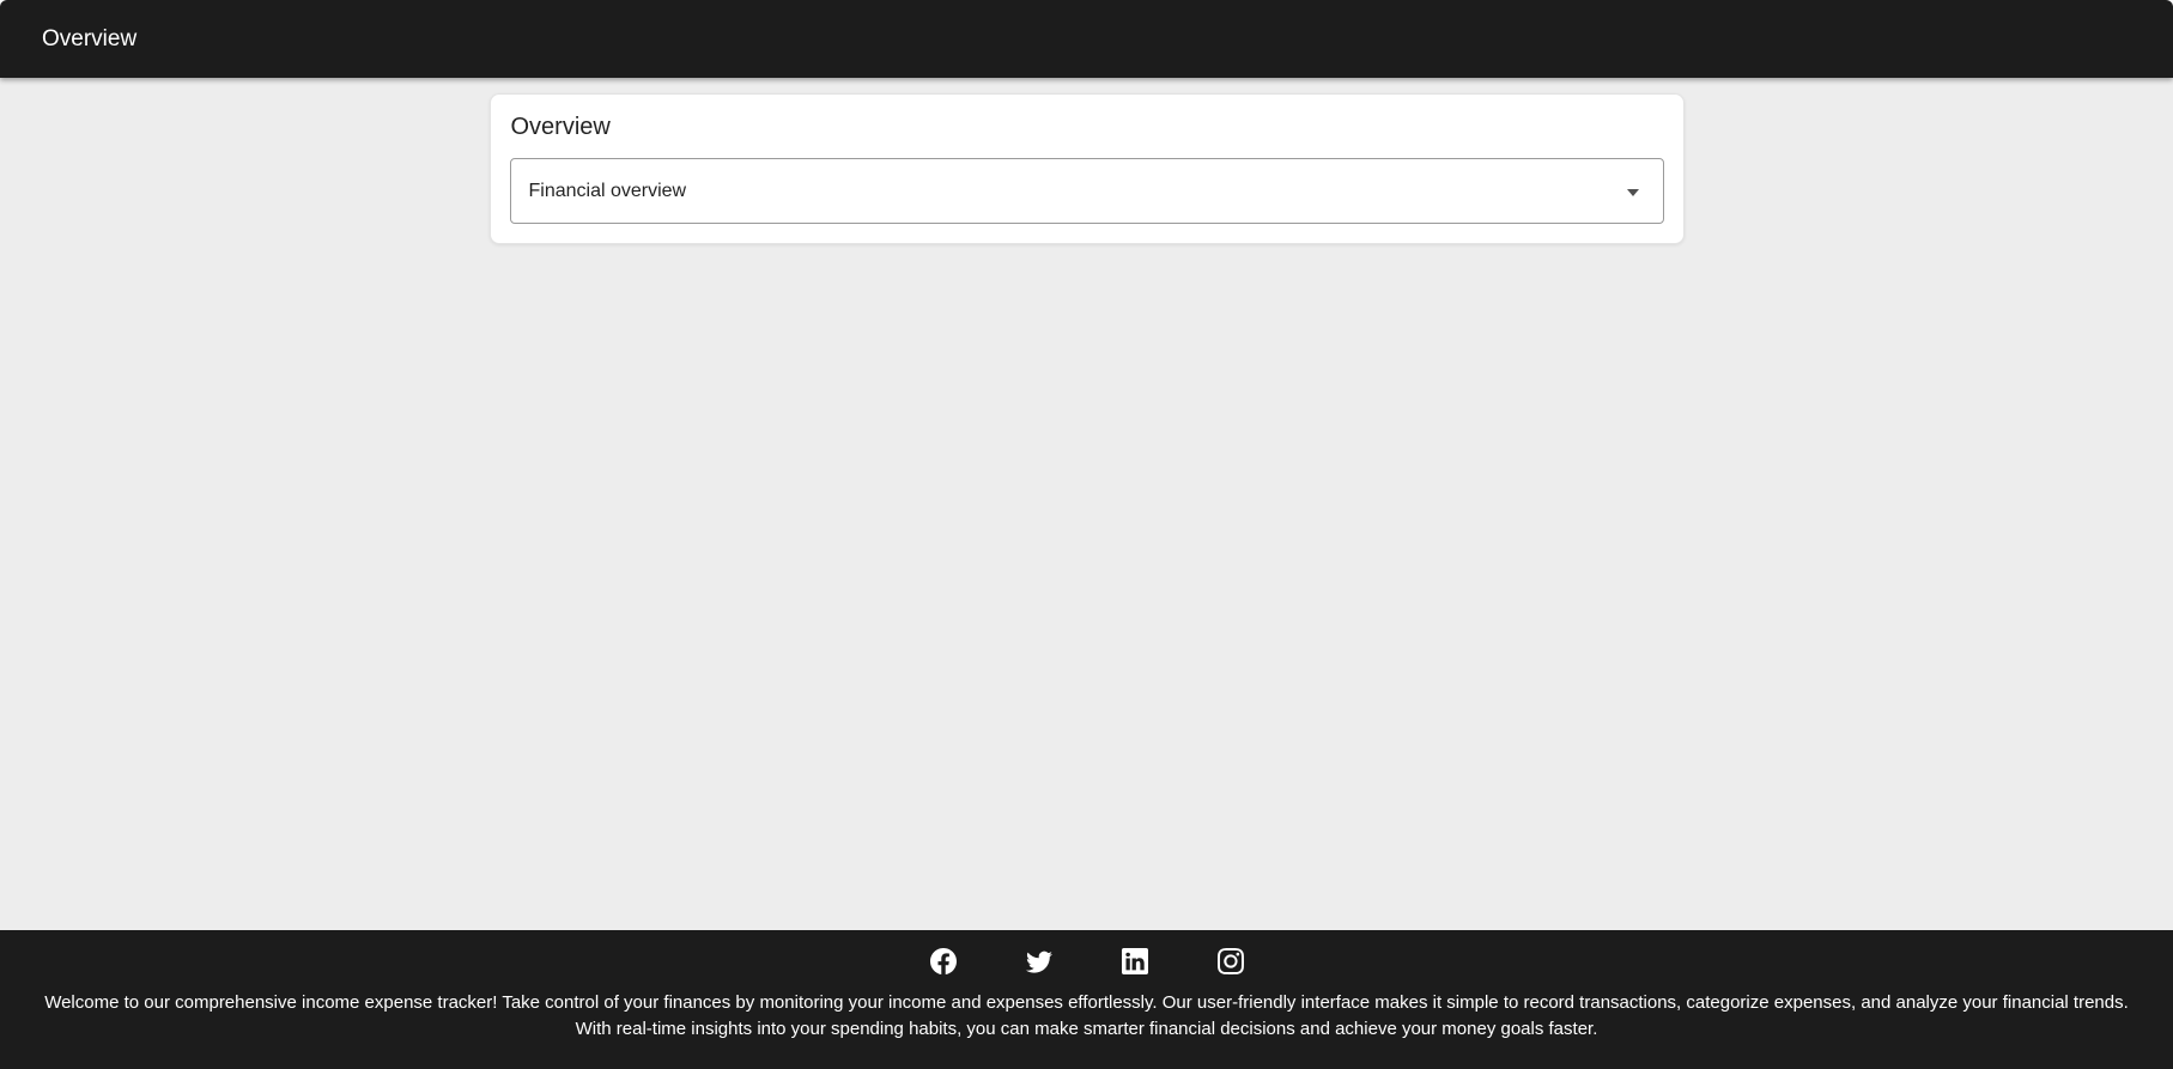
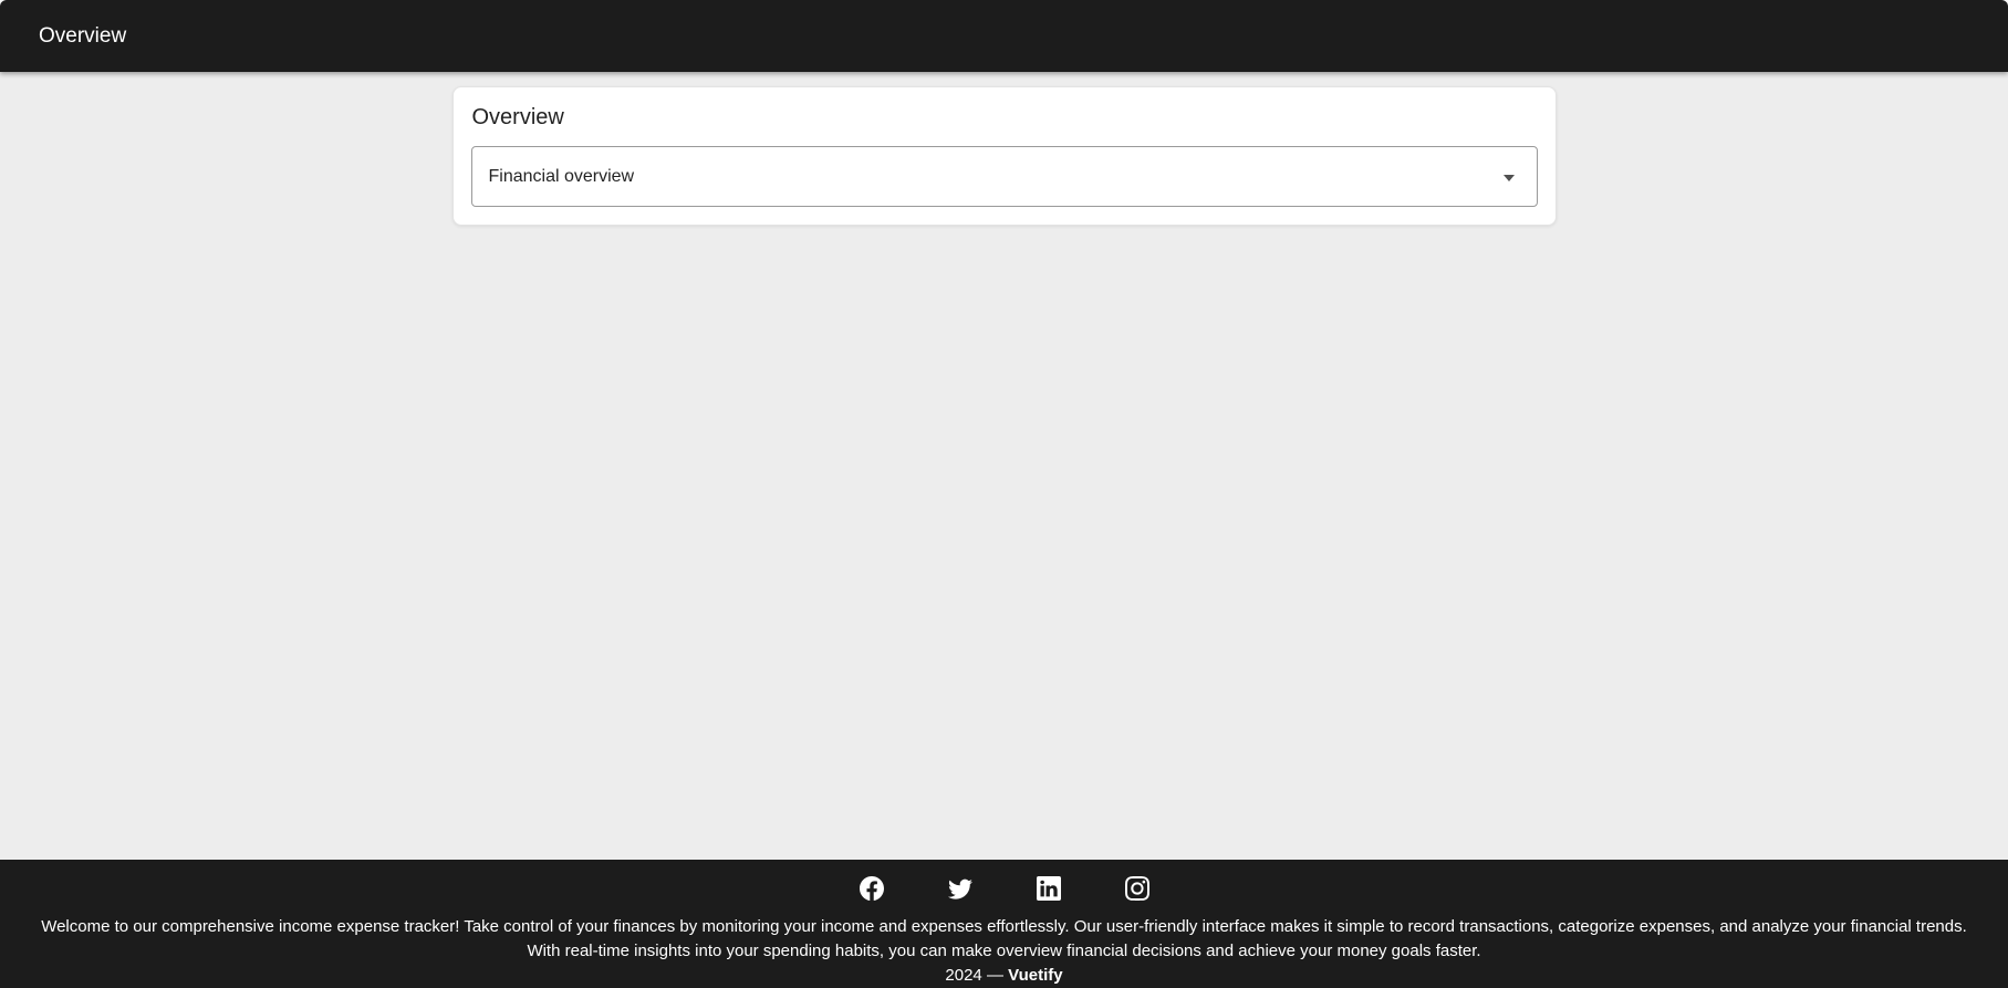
  Overview
  Overview
  Financial overview
- Welcome to our comprehensive income expense tracker! Take control of your finances by monitoring your income and expenses effortlessly. Our user-friendly interface makes it simple to record transactions, categorize expenses, and analyze your financial trends. With real-time insights into your spending habits, you can make smarter financial decisions and achieve your money goals faster.
+ Welcome to our comprehensive income expense tracker! Take control of your finances by monitoring your income and expenses effortlessly. Our user-friendly interface makes it simple to record transactions, categorize expenses, and analyze your financial trends. With real-time insights into your spending habits, you can make overview financial decisions and achieve your money goals faster.
+ 2024 — Vuetify
